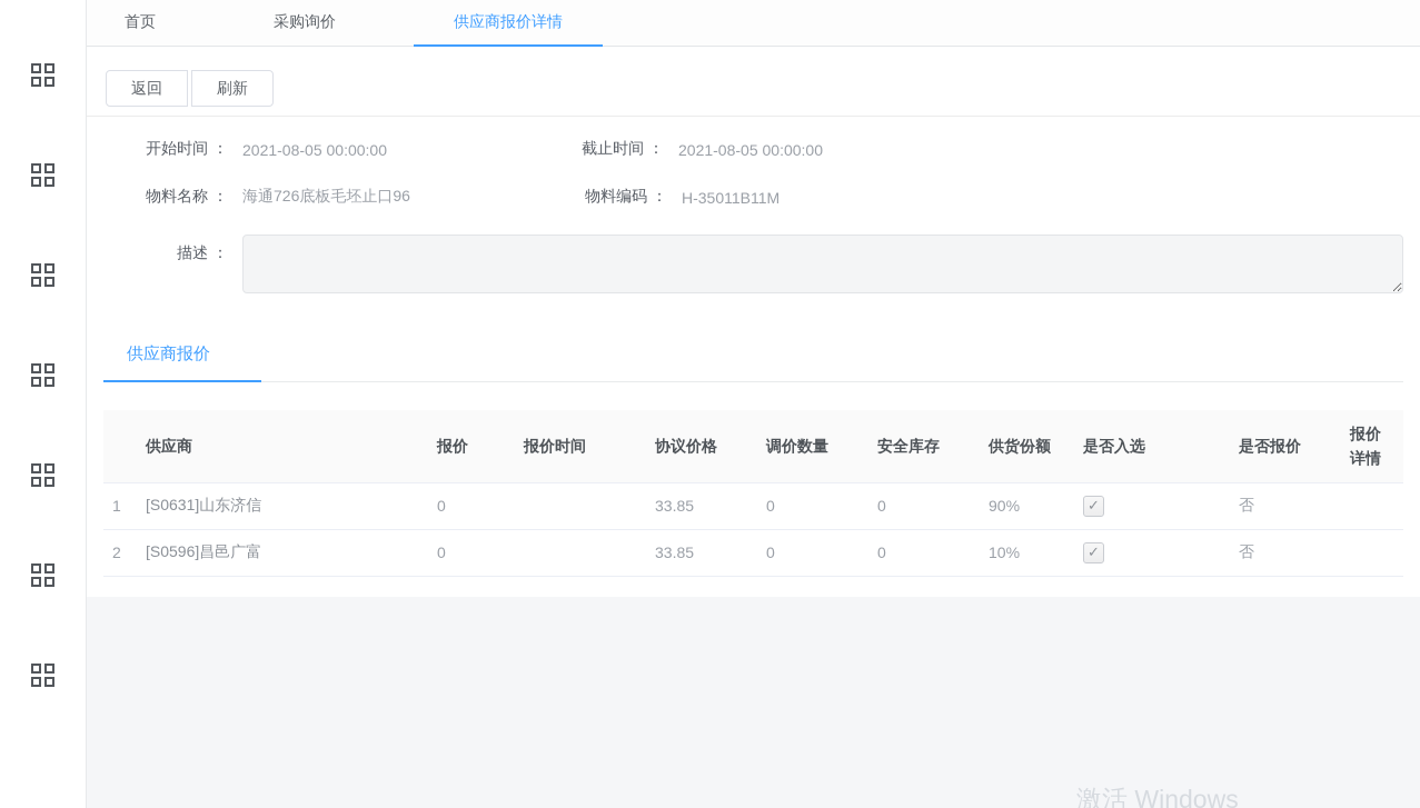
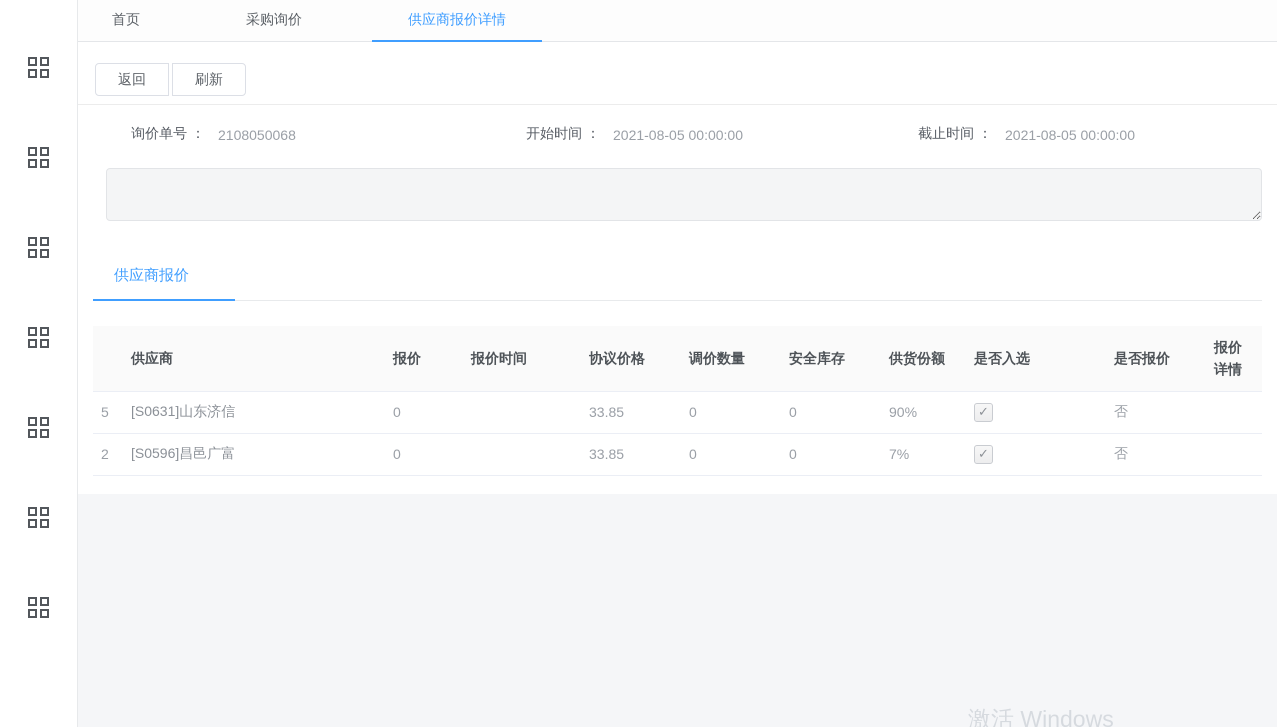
  首页
  采购询价
  供应商报价详情
  返回 刷新
+ 询价单号 ：
+ 2108050068
  开始时间 ：
  2021-08-05 00:00:00
  截止时间 ：
  2021-08-05 00:00:00
- 物料名称 ：
- 海通726底板毛坯止口96
- 物料编码 ：
- H-35011B11M
- 描述 ：
  供应商报价
  	供应商	报价	报价时间	协议价格	调价数量	安全库存	供货份额	是否入选	是否报价	报价详情
- 1	[S0631]山东济信	0		33.85	0	0	90%	✓	否
+ 5	[S0631]山东济信	0		33.85	0	0	90%	✓	否
- 2	[S0596]昌邑广富	0		33.85	0	0	10%	✓	否
+ 2	[S0596]昌邑广富	0		33.85	0	0	7%	✓	否
  激活 Windows
